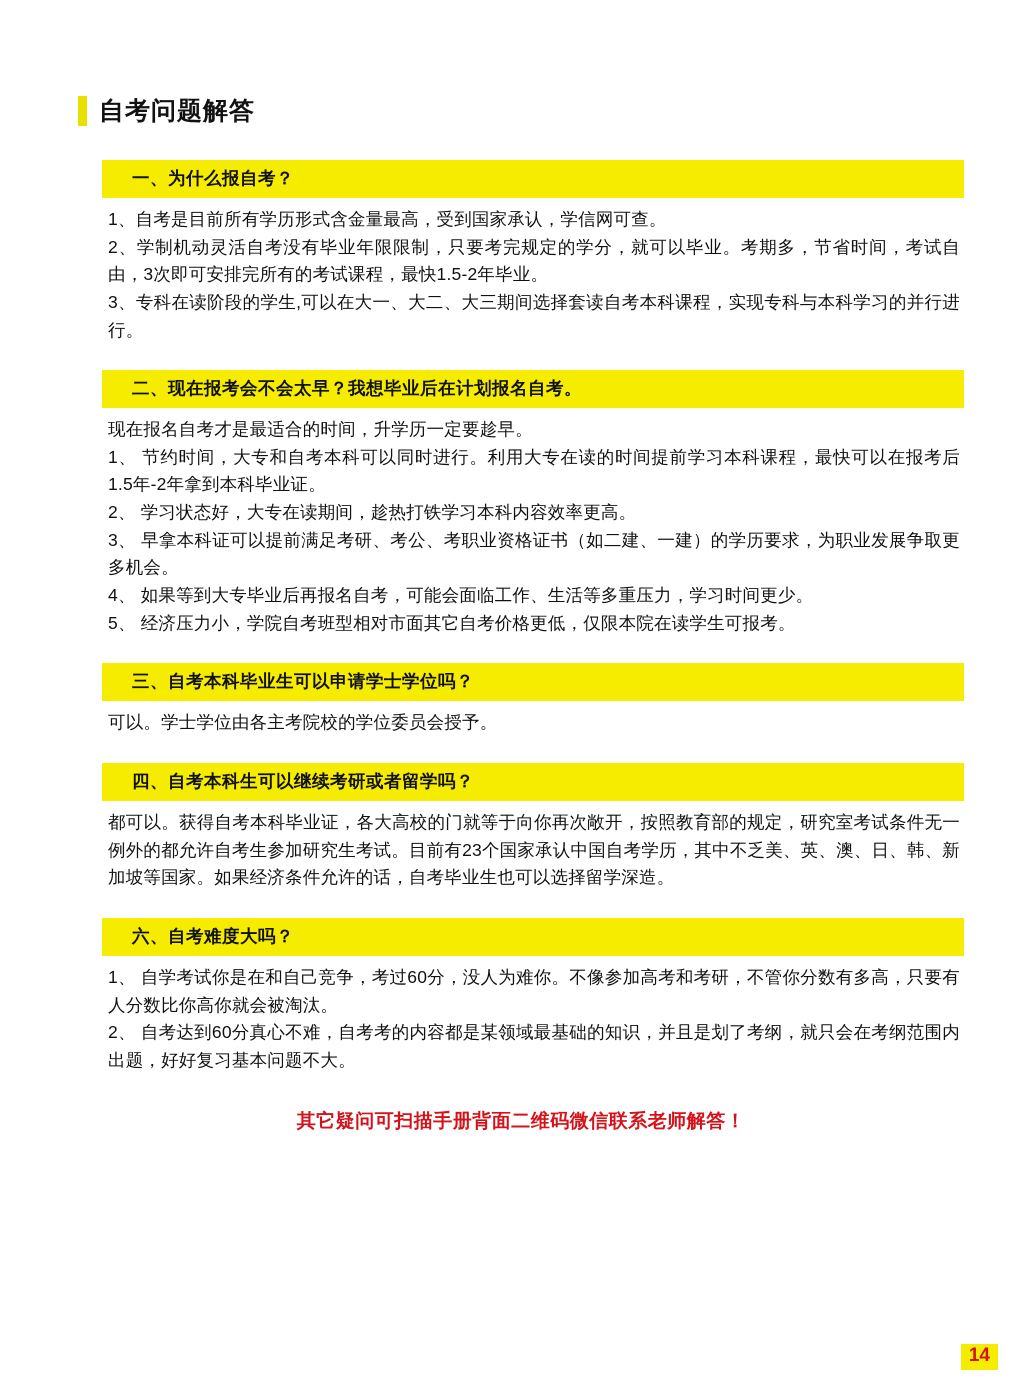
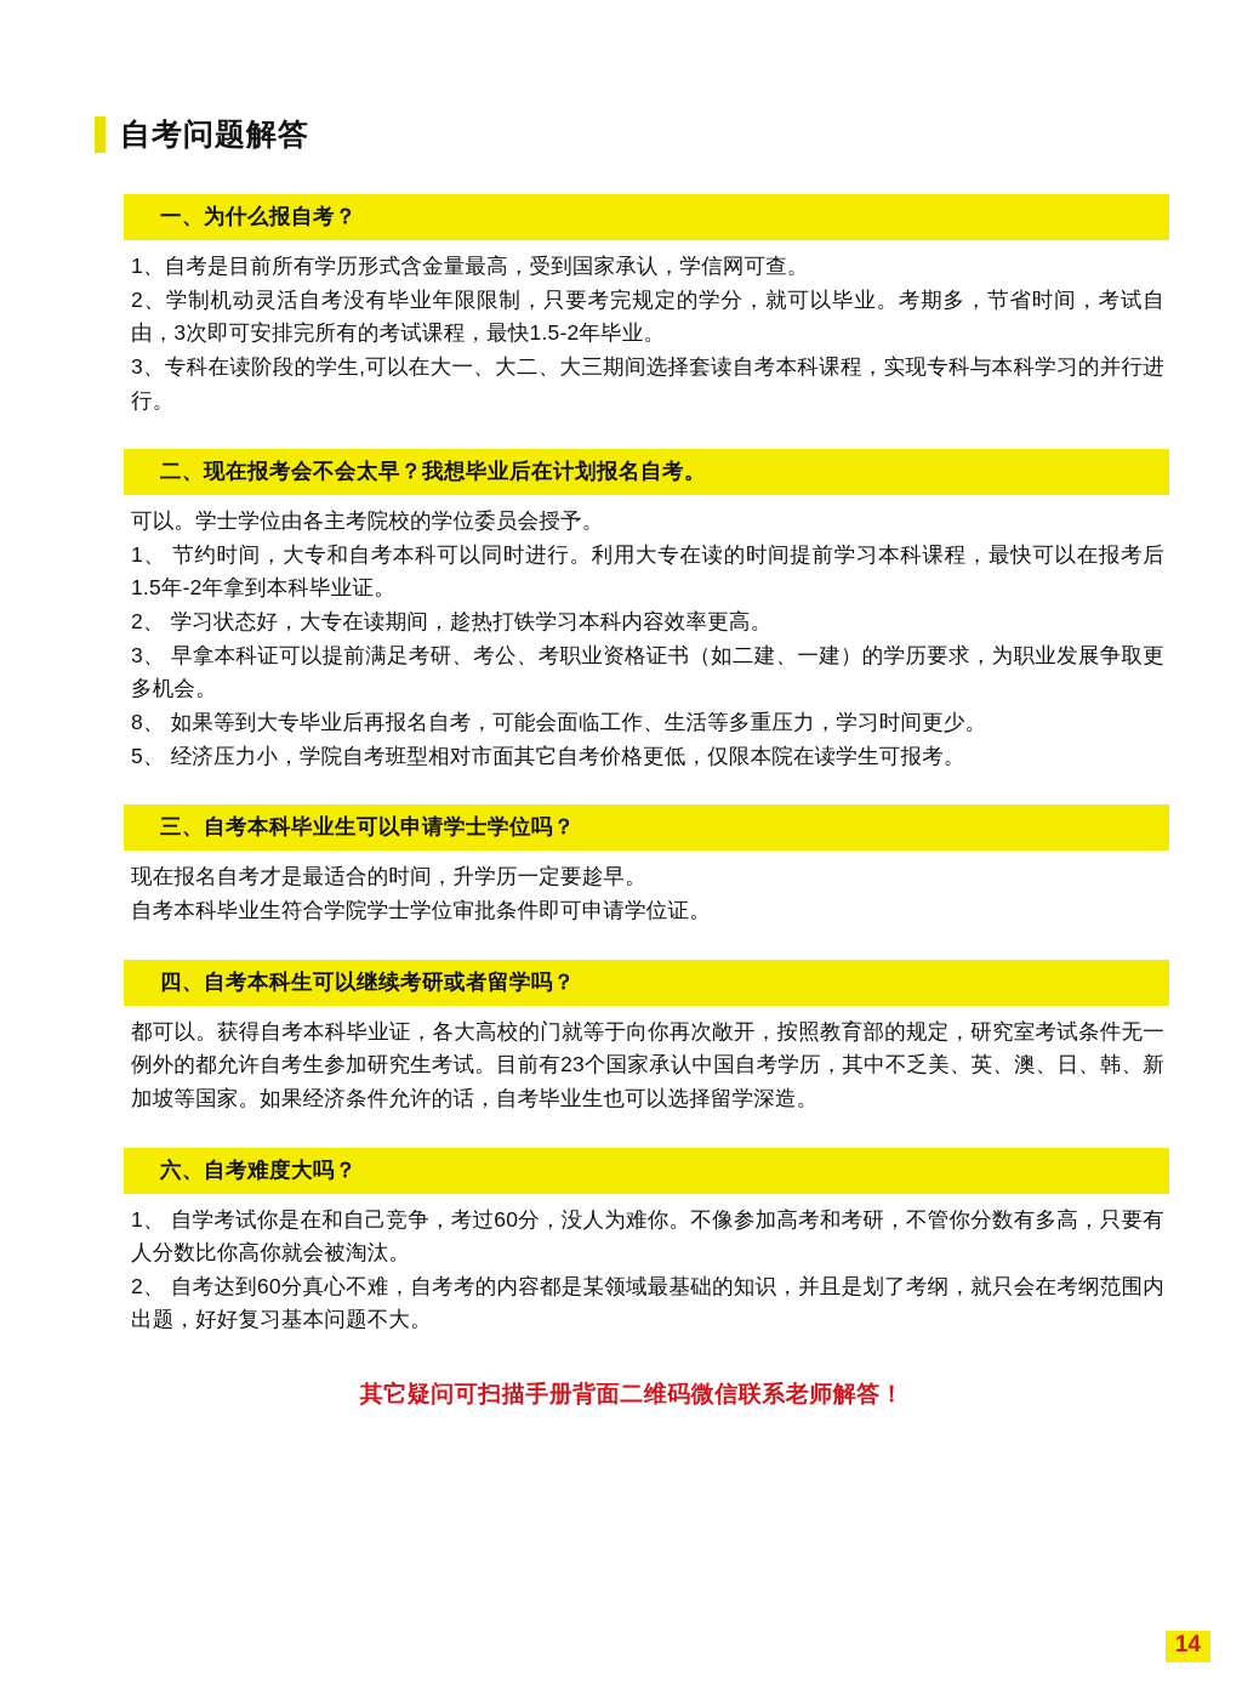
  自考问题解答
  一、为什么报自考？
  1、自考是目前所有学历形式含金量最高，受到国家承认，学信网可查。
  2、学制机动灵活自考没有毕业年限限制，只要考完规定的学分，就可以毕业。考期多，节省时间，考试自由，3次即可安排完所有的考试课程，最快1.5-2年毕业。
  3、专科在读阶段的学生,可以在大一、大二、大三期间选择套读自考本科课程，实现专科与本科学习的并行进行。
  二、现在报考会不会太早？我想毕业后在计划报名自考。
- 现在报名自考才是最适合的时间，升学历一定要趁早。
+ 可以。学士学位由各主考院校的学位委员会授予。
  1、 节约时间，大专和自考本科可以同时进行。利用大专在读的时间提前学习本科课程，最快可以在报考后1.5年-2年拿到本科毕业证。
  2、 学习状态好，大专在读期间，趁热打铁学习本科内容效率更高。
  3、 早拿本科证可以提前满足考研、考公、考职业资格证书（如二建、一建）的学历要求，为职业发展争取更多机会。
- 4、 如果等到大专毕业后再报名自考，可能会面临工作、生活等多重压力，学习时间更少。
+ 8、 如果等到大专毕业后再报名自考，可能会面临工作、生活等多重压力，学习时间更少。
  5、 经济压力小，学院自考班型相对市面其它自考价格更低，仅限本院在读学生可报考。
  三、自考本科毕业生可以申请学士学位吗？
- 可以。学士学位由各主考院校的学位委员会授予。
+ 现在报名自考才是最适合的时间，升学历一定要趁早。
+ 自考本科毕业生符合学院学士学位审批条件即可申请学位证。
  四、自考本科生可以继续考研或者留学吗？
  都可以。获得自考本科毕业证，各大高校的门就等于向你再次敞开，按照教育部的规定，研究室考试条件无一例外的都允许自考生参加研究生考试。目前有23个国家承认中国自考学历，其中不乏美、英、澳、日、韩、新加坡等国家。如果经济条件允许的话，自考毕业生也可以选择留学深造。
  六、自考难度大吗？
  1、 自学考试你是在和自己竞争，考过60分，没人为难你。不像参加高考和考研，不管你分数有多高，只要有人分数比你高你就会被淘汰。
  2、 自考达到60分真心不难，自考考的内容都是某领域最基础的知识，并且是划了考纲，就只会在考纲范围内出题，好好复习基本问题不大。
  其它疑问可扫描手册背面二维码微信联系老师解答！
  14
